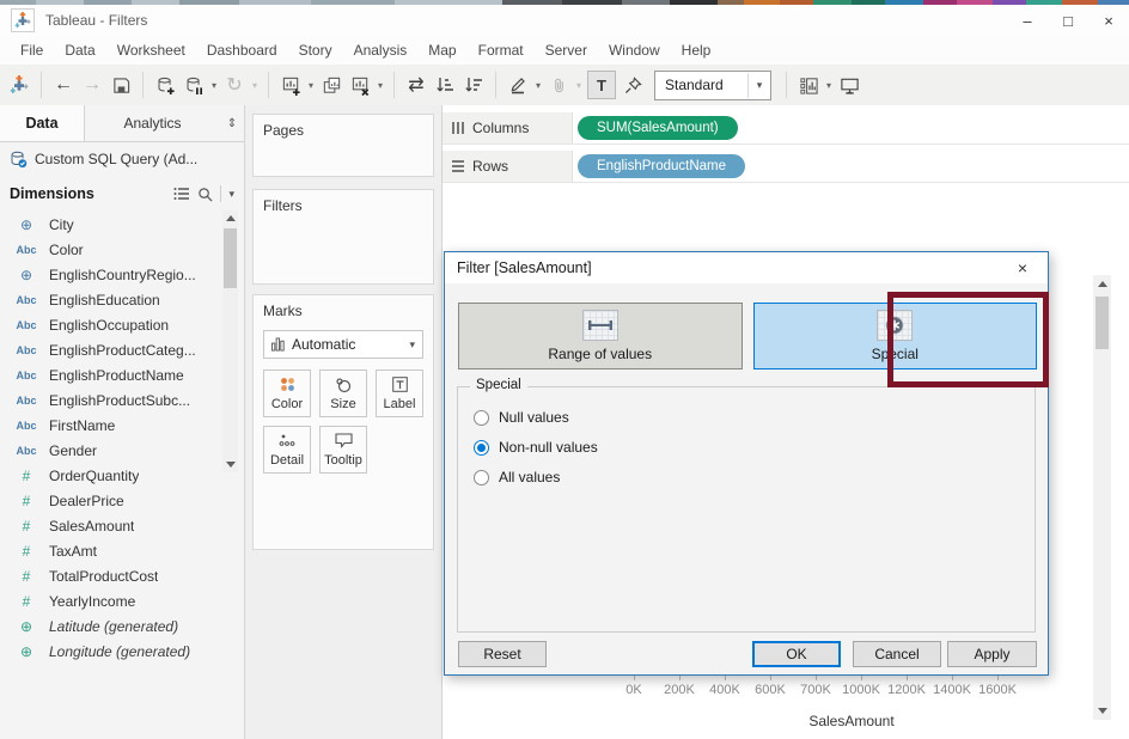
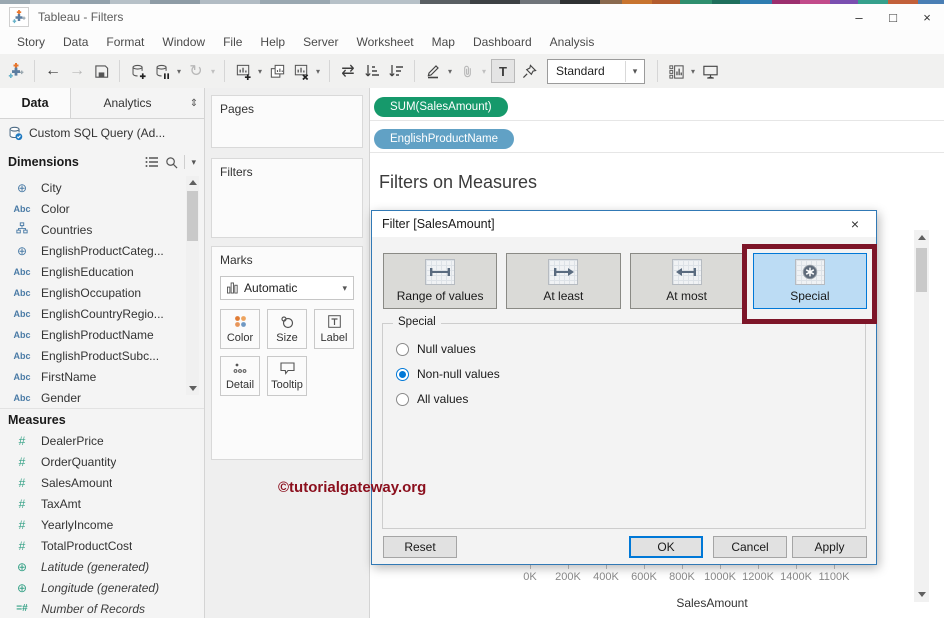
  Tableau - Filters
  –
  □
  ×
- File
+ Story
  Data
- Worksheet
+ Format
- Dashboard
+ Window
- Story
+ File
- Analysis
+ Help
- Map
+ Server
- Format
+ Worksheet
- Server
+ Map
- Window
+ Dashboard
- Help
+ Analysis
  ←
  →
  ▾
  ↻
  ▾
  ▾
  ▾
  ⇄
  ▾
  ▾
  T
  Standard
  ▾
  ▾
  Data
  Analytics
  ⇕
  Custom SQL Query (Ad...
  Dimensions
  ▾
  ⊕
  City
  Abc
  Color
+ Countries
  ⊕
- EnglishCountryRegio...
+ EnglishProductCateg...
  Abc
  EnglishEducation
  Abc
  EnglishOccupation
  Abc
- EnglishProductCateg...
+ EnglishCountryRegio...
  Abc
  EnglishProductName
  Abc
  EnglishProductSubc...
  Abc
  FirstName
  Abc
  Gender
+ Measures
  #
- OrderQuantity
+ DealerPrice
  #
- DealerPrice
+ OrderQuantity
  #
  SalesAmount
  #
  TaxAmt
  #
- TotalProductCost
+ YearlyIncome
  #
- YearlyIncome
+ TotalProductCost
  ⊕
  Latitude (generated)
  ⊕
  Longitude (generated)
+ =#
+ Number of Records
  Pages
  Filters
  Marks
  Automatic
  ▾
  Color
  Size
  Label
  Detail
  Tooltip
- Columns
  SUM(SalesAmount)
- Rows
  EnglishProductName
+ Filters on Measures
  0K
  200K
  400K
  600K
- 700K
+ 800K
  1000K
  1200K
  1400K
- 1600K
+ 1100K
  SalesAmount
  Filter [SalesAmount]
  ×
  Range of values
+ At least
+ At most
  Special
  Special
  Null values
  Non-null values
  All values
  Reset
  OK
  Cancel
  Apply
+ ©tutorialgateway.org
